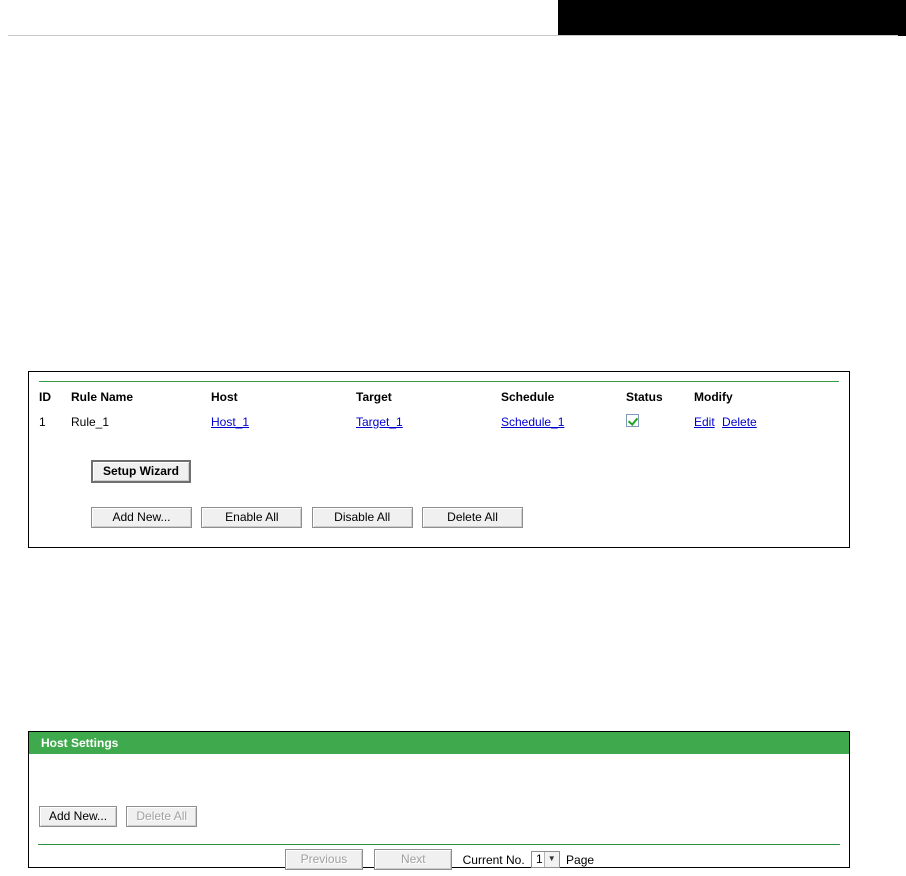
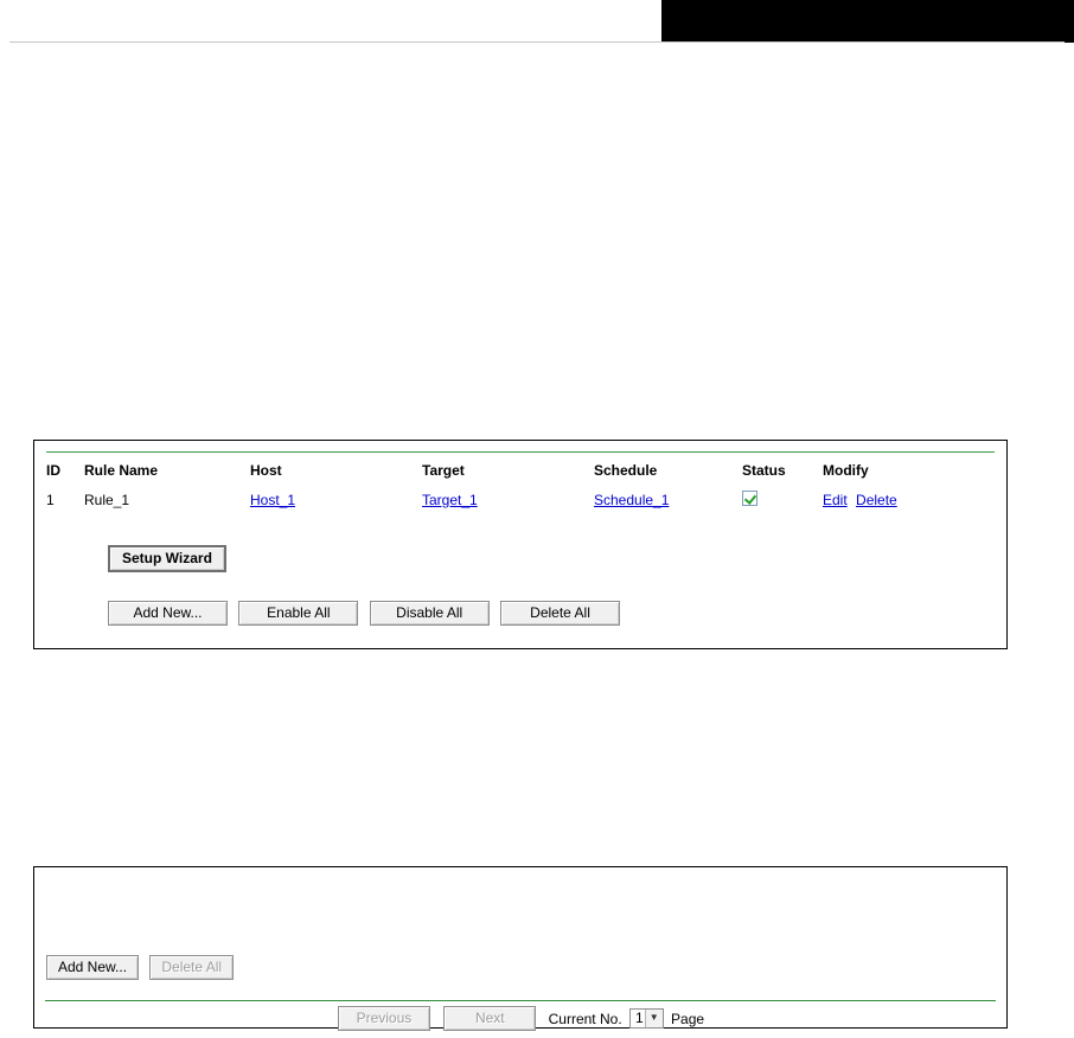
  ID	Rule Name	Host	Target	Schedule	Status	Modify
  1	Rule_1	Host_1	Target_1	Schedule_1		Edit Delete
  Setup Wizard
  Add New... Enable All Disable All Delete All
- Host Settings
  Add New... Delete All
  Previous Next Current No. 1
  ▼
  Page
